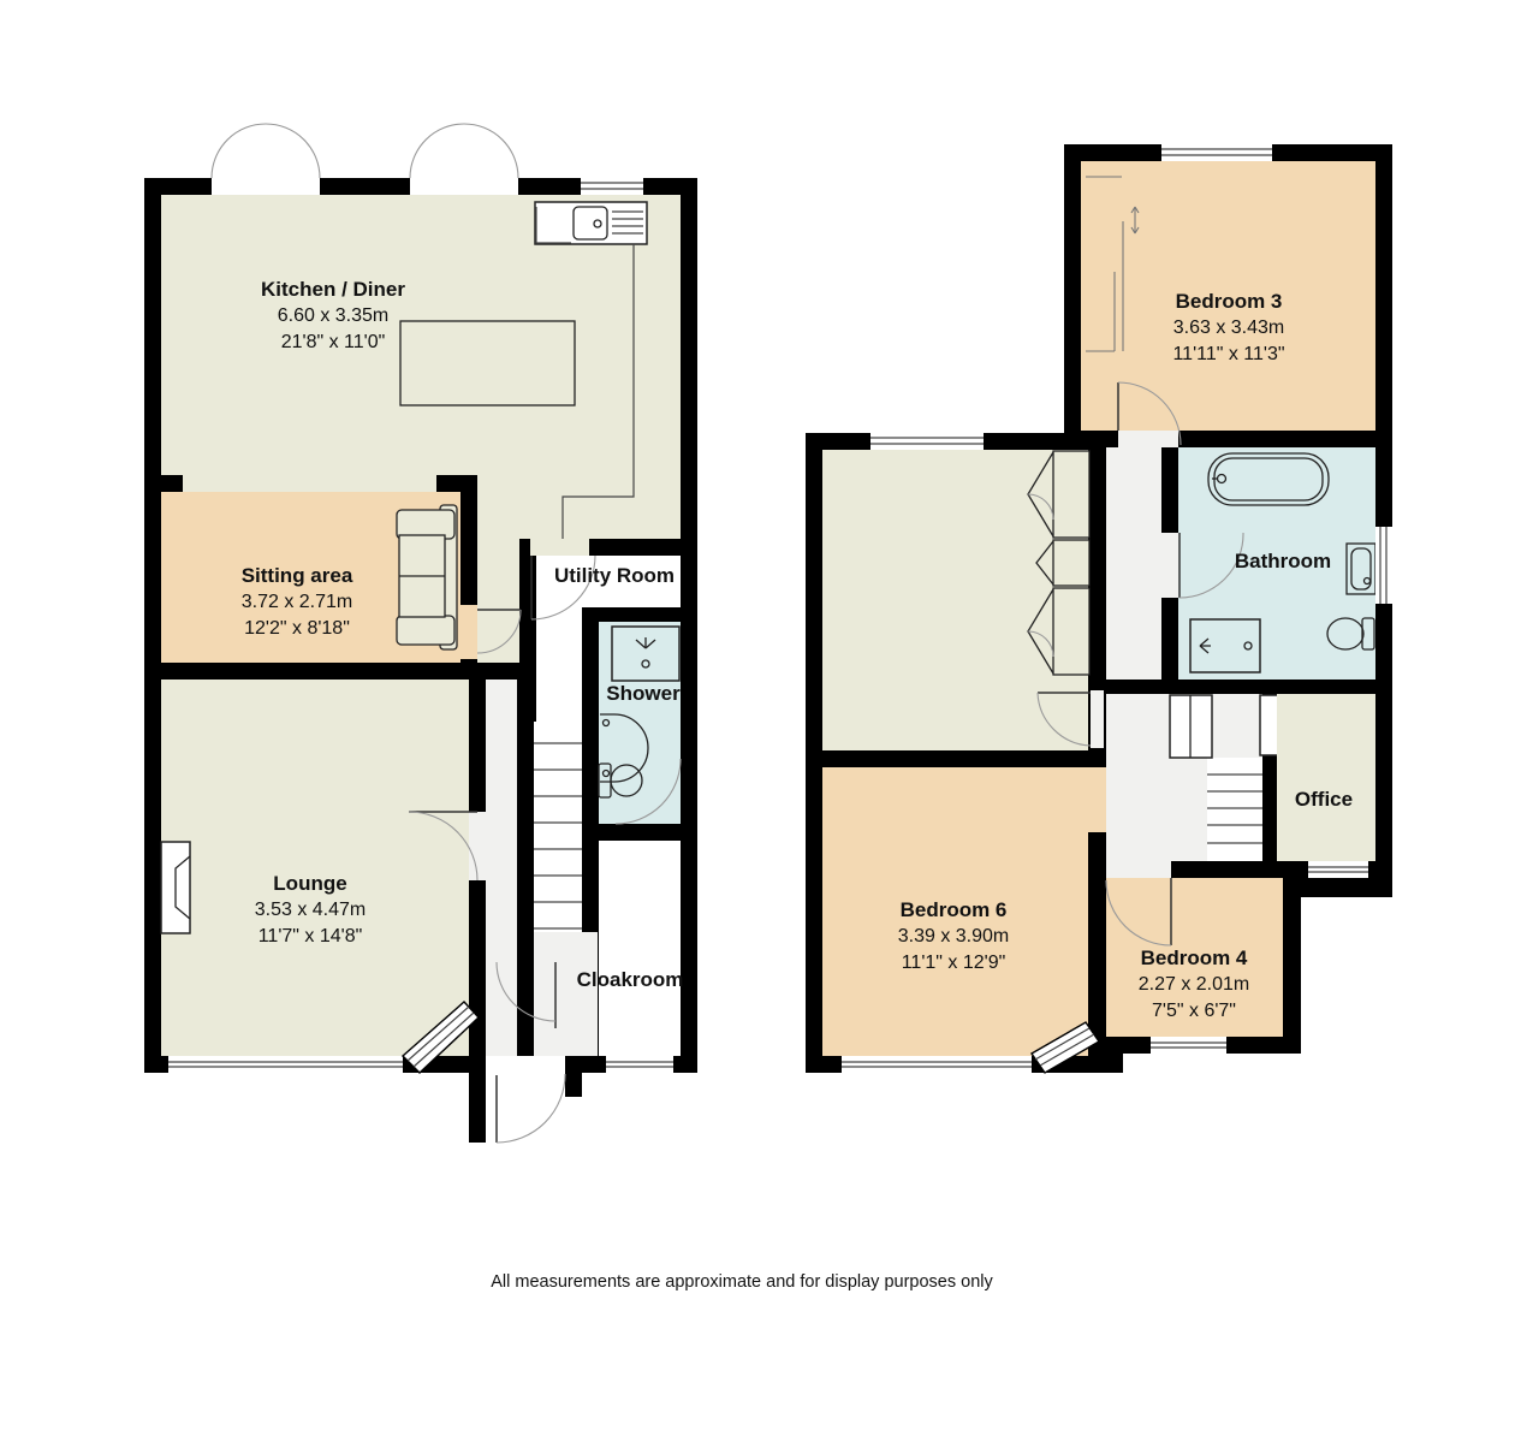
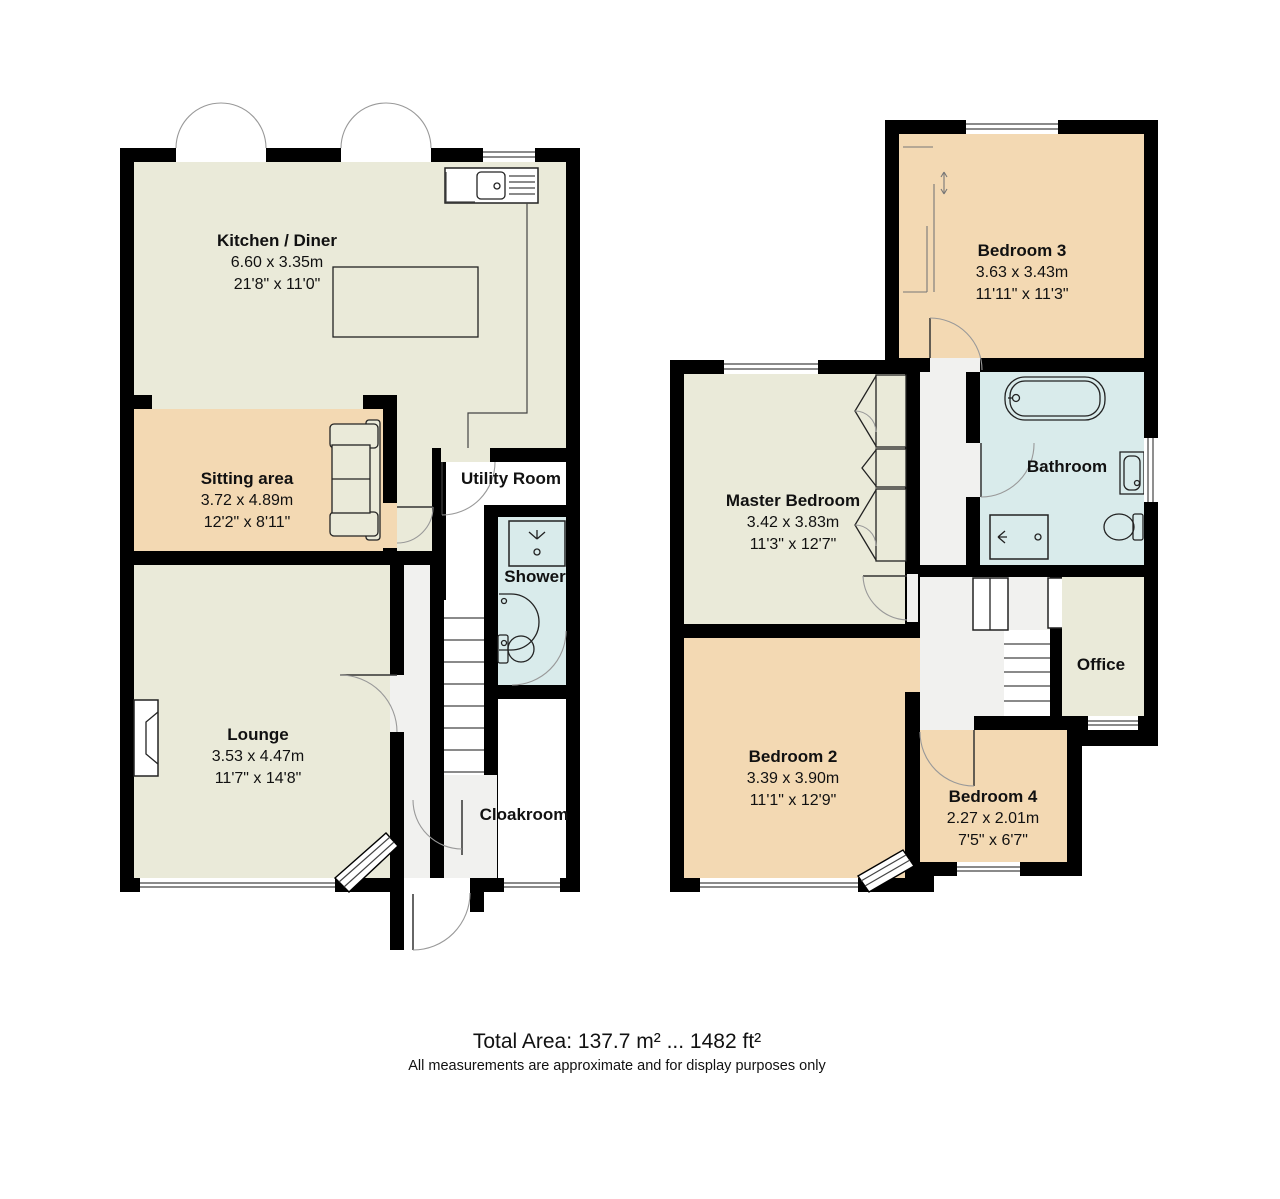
  Kitchen / Diner
  6.60 x 3.35m
  21'8" x 11'0"
  Sitting area
- 3.72 x 2.71m
+ 3.72 x 4.89m
- 12'2" x 8'18"
+ 12'2" x 8'11"
  Lounge
  3.53 x 4.47m
  11'7" x 14'8"
  Utility Room
  Shower
  Cloakroom
+ Master Bedroom
+ 3.42 x 3.83m
+ 11'3" x 12'7"
  Bathroom
- Bedroom 6
+ Bedroom 2
  3.39 x 3.90m
  11'1" x 12'9"
  Bedroom 3
  3.63 x 3.43m
  11'11" x 11'3"
  Bedroom 4
  2.27 x 2.01m
  7'5" x 6'7"
  Office
+ Total Area: 137.7 m² ... 1482 ft²
  All measurements are approximate and for display purposes only
